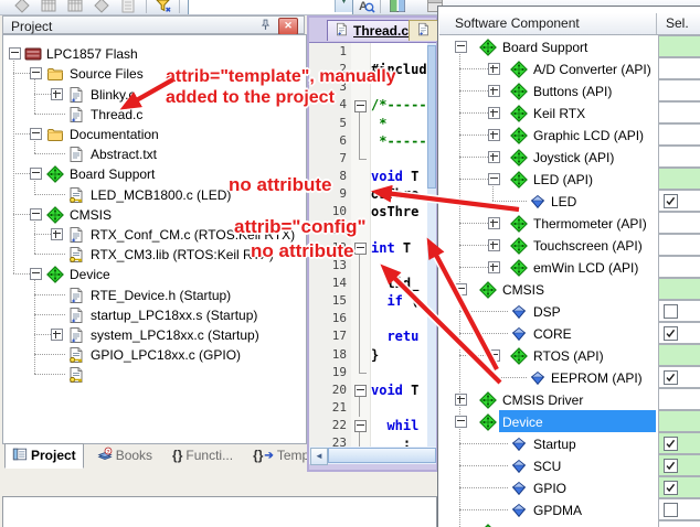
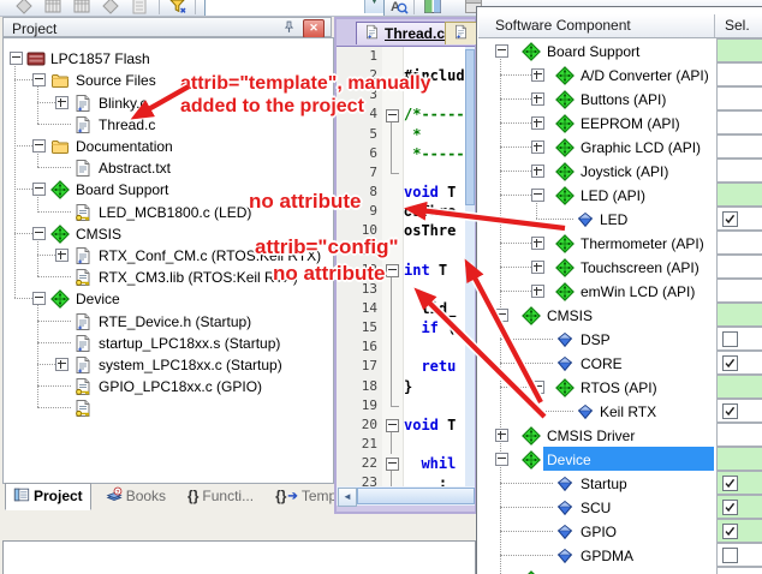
  A
  Project
  ✕
  Project
  Books
  {}
  Functi...
  {}
  ➔
  Thread.c
  ◄
  Software Component
  Sel.
  ttrib="template", manually
  added to the project
  no attribute
  attrib="config"
  no attribute
  LPC1857 Flash
  Source Files
  Blinky.c
  Thread.c
  Documentation
  Abstract.txt
  Board Support
  LED_MCB1800.c (LED)
  CMSIS
  RTX_Conf_CM.c (RTOS:Keil RTX)
  RTX_CM3.lib (RTOS:Keil RTX)
  Device
  RTE_Device.h (Startup)
  startup_LPC18xx.s (Startup)
  system_LPC18xx.c (Startup)
  GPIO_LPC18xx.c (GPIO)
  Board Support
  A/D Converter (API)
  Buttons (API)
- Keil RTX
+ EEPROM (API)
  Graphic LCD (API)
  Joystick (API)
  LED (API)
  LED
  Thermometer (API)
  Touchscreen (API)
  emWin LCD (API)
  CMSIS
  DSP
  CORE
  RTOS (API)
- EEPROM (API)
+ Keil RTX
  CMSIS Driver
  Device
  Startup
  SCU
  GPIO
  GPDMA
  1
  2
  #includ
  3
  4
  5
  *
  6
  7
  8
  void T
  9
  10
  osThre
  11
  12
  int T
  13
  14
  td_
  15
  16
  17
  retu
  18
  }
  19
  20
  void T
  21
  22
  whil
  23
  :
